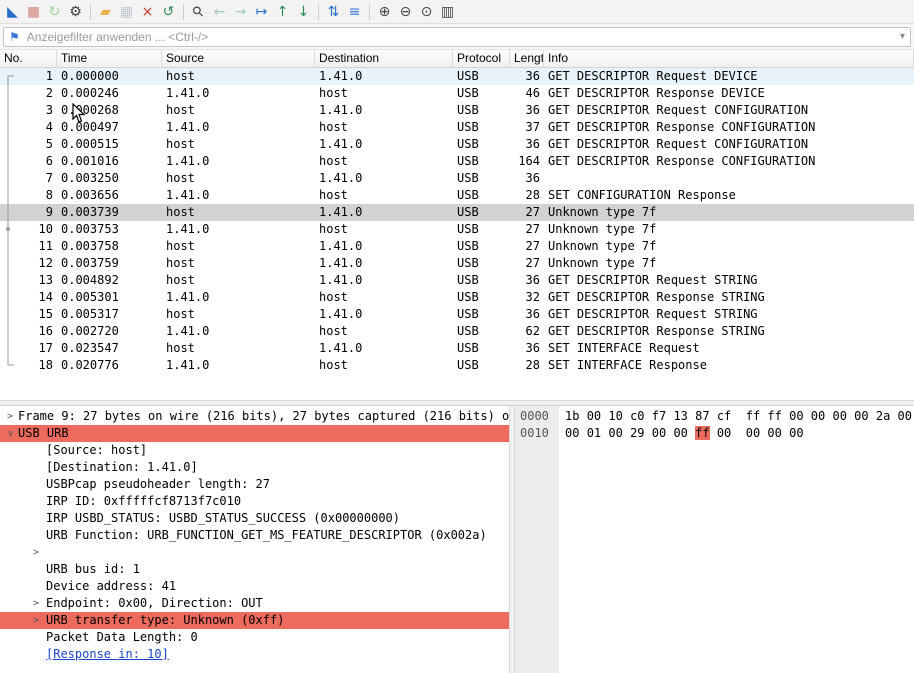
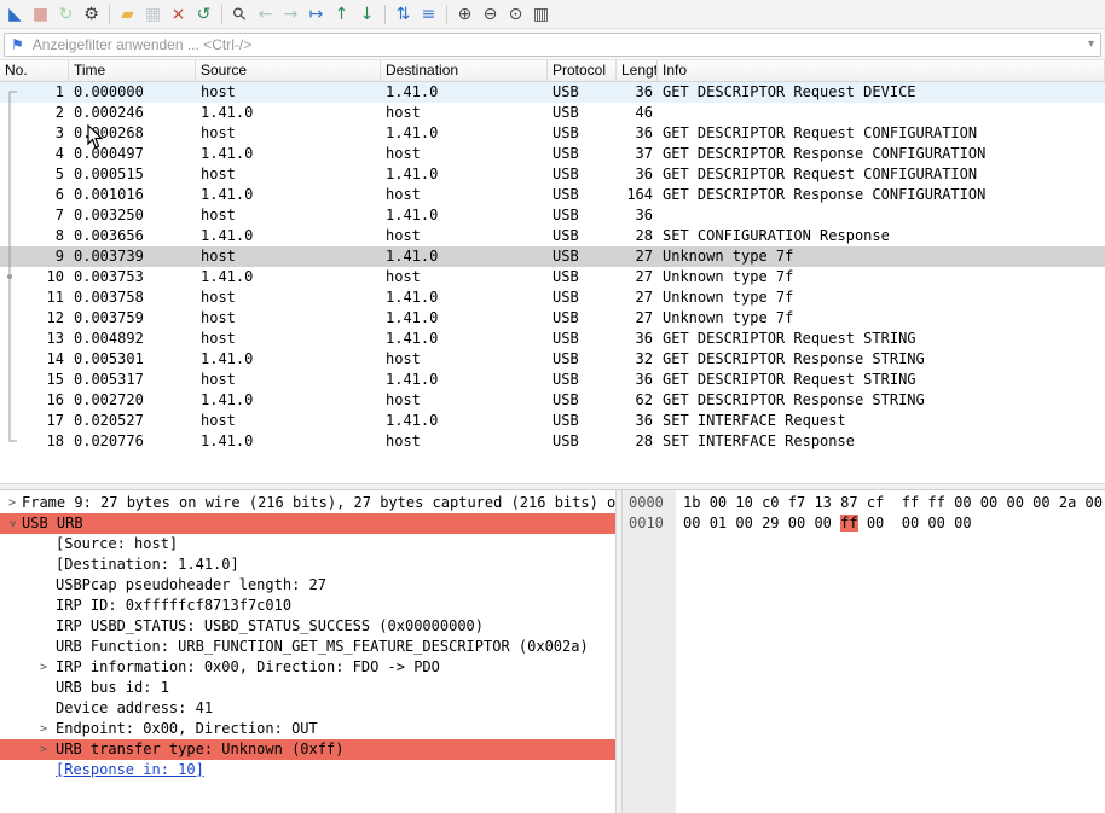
  ◣
  ■
  ↻
  ⚙
  ▰
  ▦
  ×
  ↺
  ←
  →
  ↦
  ↑
  ↓
  ⇅
  ≡
  ⊕
  ⊖
  ⊙
  ▥
  ⚑
  Anzeigefilter anwenden ... <Ctrl-/>
  ▾
  No.
  Time
  Source
  Destination
  Protocol
  Lengt
  Info
  1
  0.000000
  host
  1.41.0
  USB
  36
  GET DESCRIPTOR Request DEVICE
  2
  0.000246
  1.41.0
  host
  USB
  46
- GET DESCRIPTOR Response DEVICE
  3
  0.00268
  host
  1.41.0
  USB
  36
  GET DESCRIPTOR Request CONFIGURATION
  4
  0.000497
  1.41.0
  host
  USB
  37
  GET DESCRIPTOR Response CONFIGURATION
  5
  0.000515
  host
  1.41.0
  USB
  36
  GET DESCRIPTOR Request CONFIGURATION
  6
  0.001016
  1.41.0
  host
  USB
  164
  GET DESCRIPTOR Response CONFIGURATION
  7
  0.003250
  host
  1.41.0
  USB
  36
  8
  0.003656
  1.41.0
  host
  USB
  28
  SET CONFIGURATION Response
  9
  0.003739
  host
  1.41.0
  USB
  27
  Unknown type 7f
  10
  0.003753
  1.41.0
  host
  USB
  27
  Unknown type 7f
  11
  0.003758
  host
  1.41.0
  USB
  27
  Unknown type 7f
  12
  0.003759
  host
  1.41.0
  USB
  27
  Unknown type 7f
  13
  0.004892
  host
  1.41.0
  USB
  36
  GET DESCRIPTOR Request STRING
  14
  0.005301
  1.41.0
  host
  USB
  32
  GET DESCRIPTOR Response STRING
  15
  0.005317
  host
  1.41.0
  USB
  36
  GET DESCRIPTOR Request STRING
  16
  0.002720
  1.41.0
  host
  USB
  62
  GET DESCRIPTOR Response STRING
  17
- 0.023547
+ 0.020527
  host
  1.41.0
  USB
  36
  SET INTERFACE Request
  18
  0.020776
  1.41.0
  host
  USB
  28
  SET INTERFACE Response
  >
  Frame 9: 27 bytes on wire (216 bits), 27 bytes captured (216 bits) o
  USB URB
  [Source: host]
  [Destination: 1.41.0]
  USBPcap pseudoheader length: 27
  IRP ID: 0xfffffcf8713f7c010
  IRP USBD_STATUS: USBD_STATUS_SUCCESS (0x00000000)
  URB Function: URB_FUNCTION_GET_MS_FEATURE_DESCRIPTOR (0x002a)
  >
+ IRP information: 0x00, Direction: FDO -> PDO
  URB bus id: 1
  Device address: 41
  >
  Endpoint: 0x00, Direction: OUT
  >
  URB transfer type: Unknown (0xff)
- Packet Data Length: 0
  [Response in: 10]
  0000 1b 00 10 c0 f7 13 87 cf ff ff 00 00 00 00 2a 00
  0010 00 01 00 29 00 00 ff 00 00 00 00
